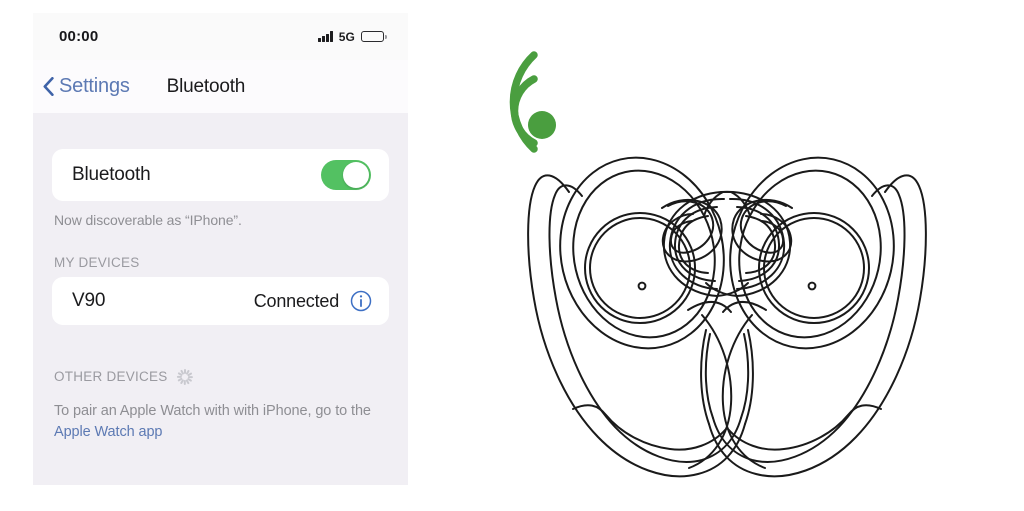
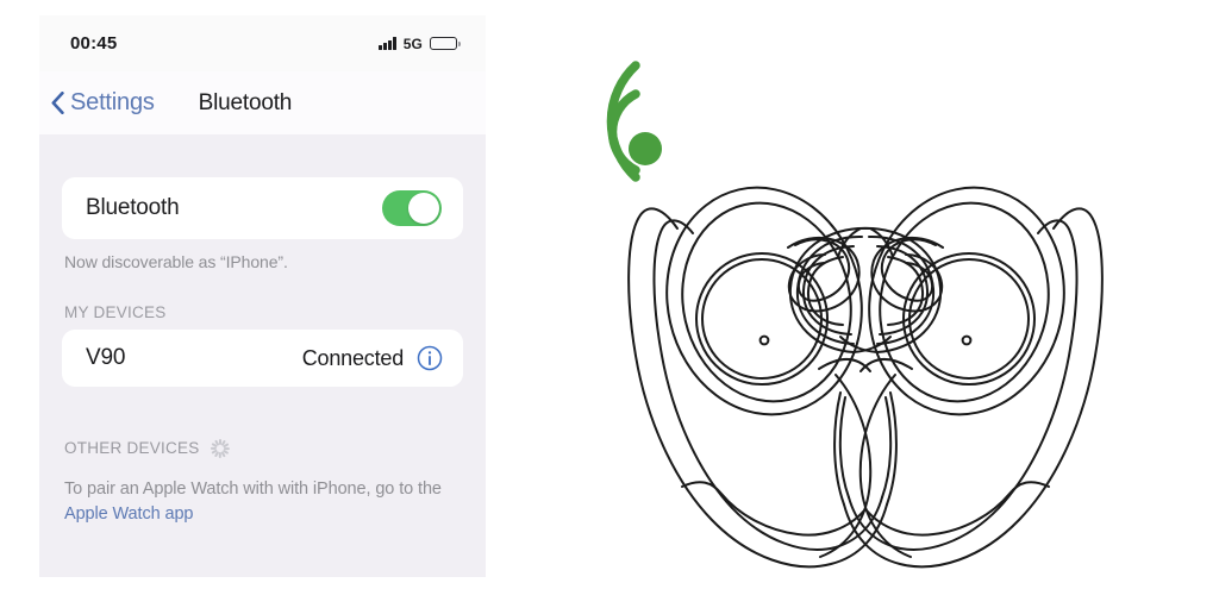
- 00:00
+ 00:45
  5G
  Settings
  Bluetooth
  Bluetooth
  Now discoverable as “IPhone”.
  MY DEVICES
  V90
  Connected
  OTHER DEVICES
  To pair an Apple Watch with with iPhone, go to the Apple Watch app
